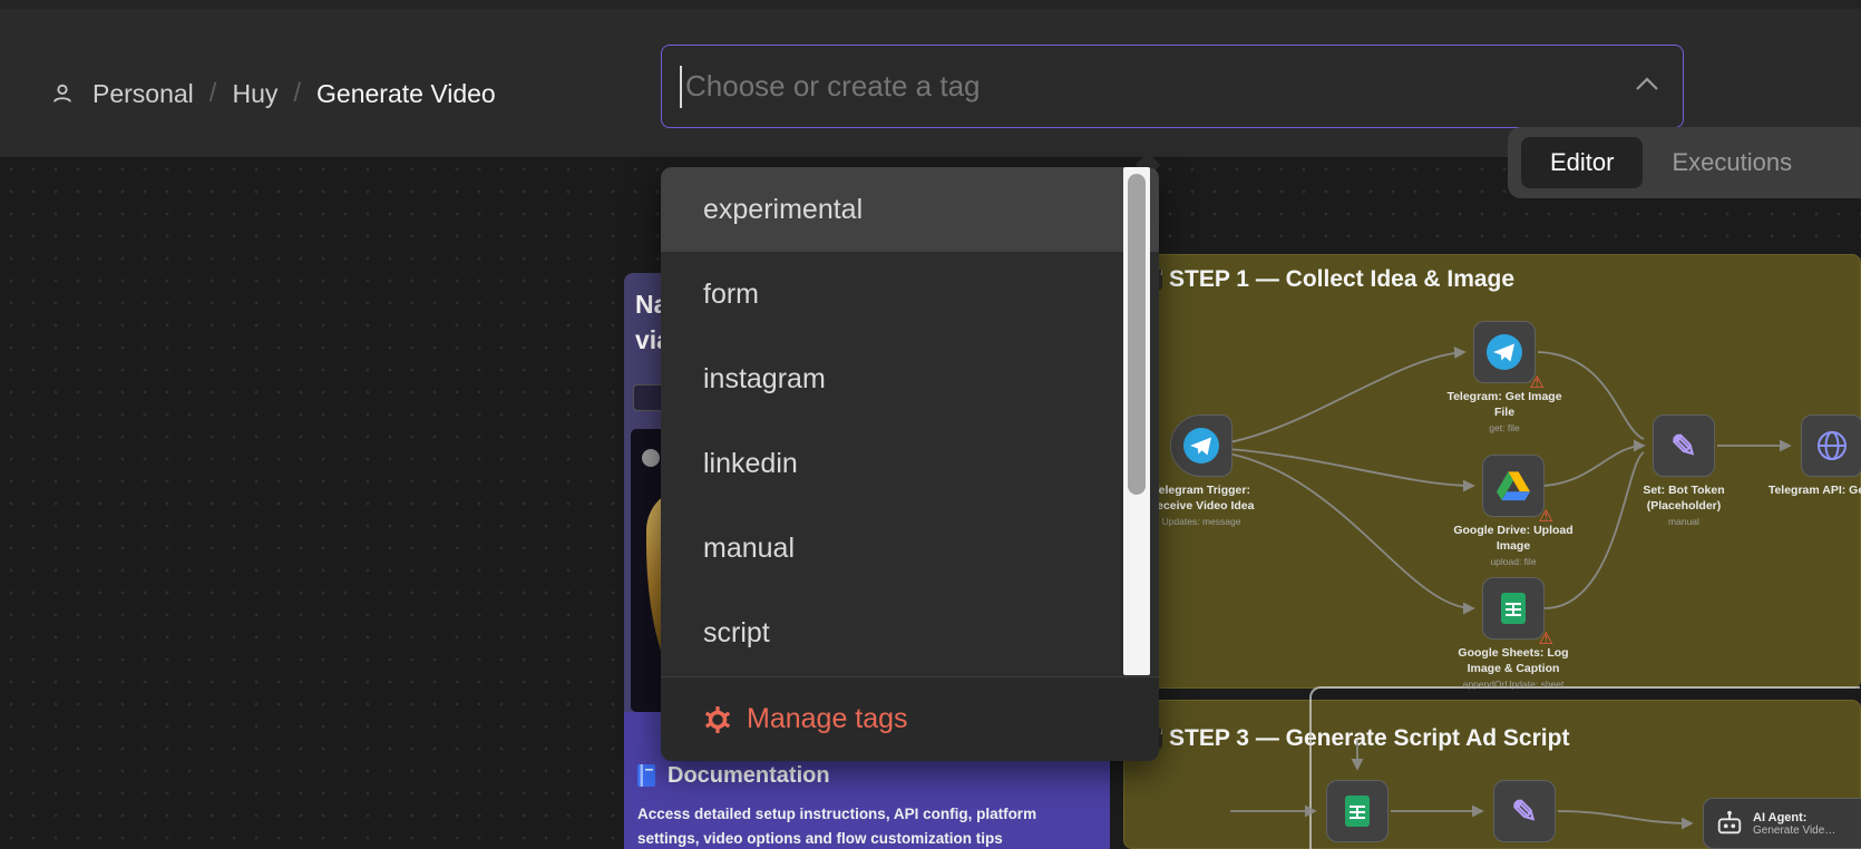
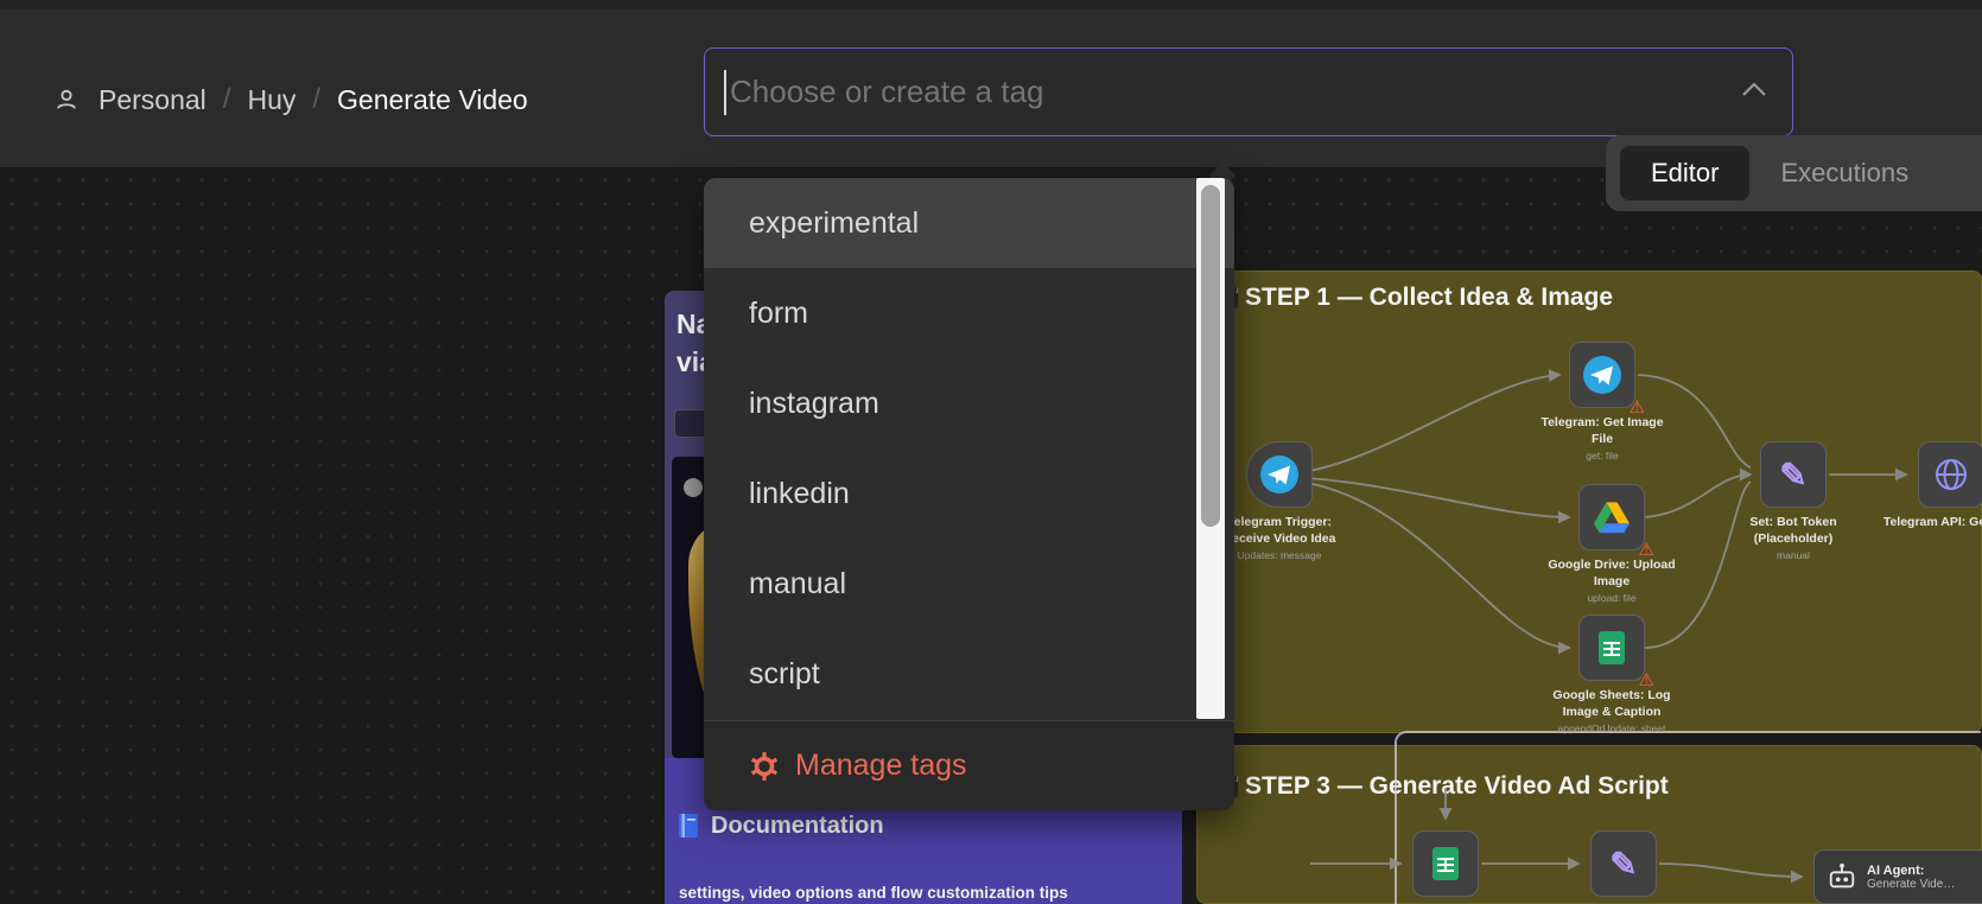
  Documentation
- Access detailed setup instructions, API config, platform
  settings, video options and flow customization tips
  STEP 1 — Collect Idea & Image
- STEP 3 — Generate Script Ad Script
+ STEP 3 — Generate Video Ad Script
  elegram Trigger: eceive Video Idea
  Updates: message
  ⚠
  Telegram: Get Image File
  get: file
  ⚠
  Google Drive: Upload Image
  upload: file
  ⚠
  Google Sheets: Log Image & Caption
  appendOrUpdate: sheet
  ✎
  Set: Bot Token (Placeholder)
  manual
  Telegram API: G
  ✎
  AI Agent:
  Generate Vide…
  Personal
  /
  Huy
  /
  Generate Video
  Choose or create a tag
  Editor
  Executions
  experimental
  form
  instagram
  linkedin
  manual
  script
  Manage tags
